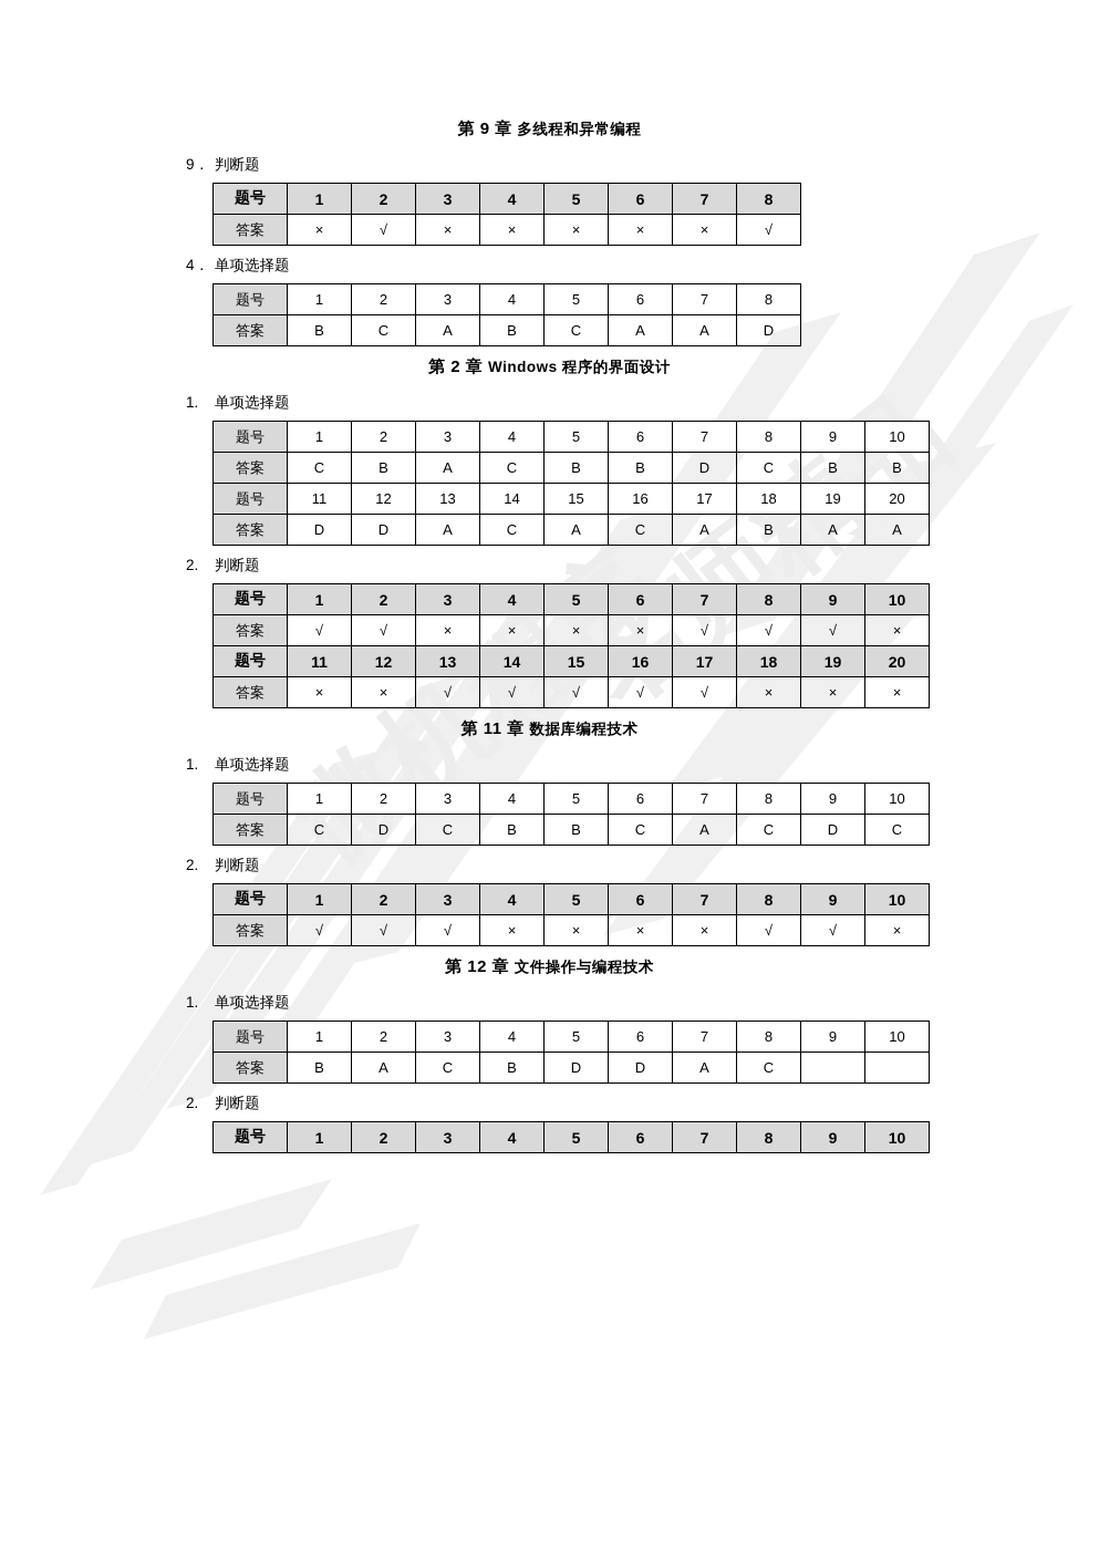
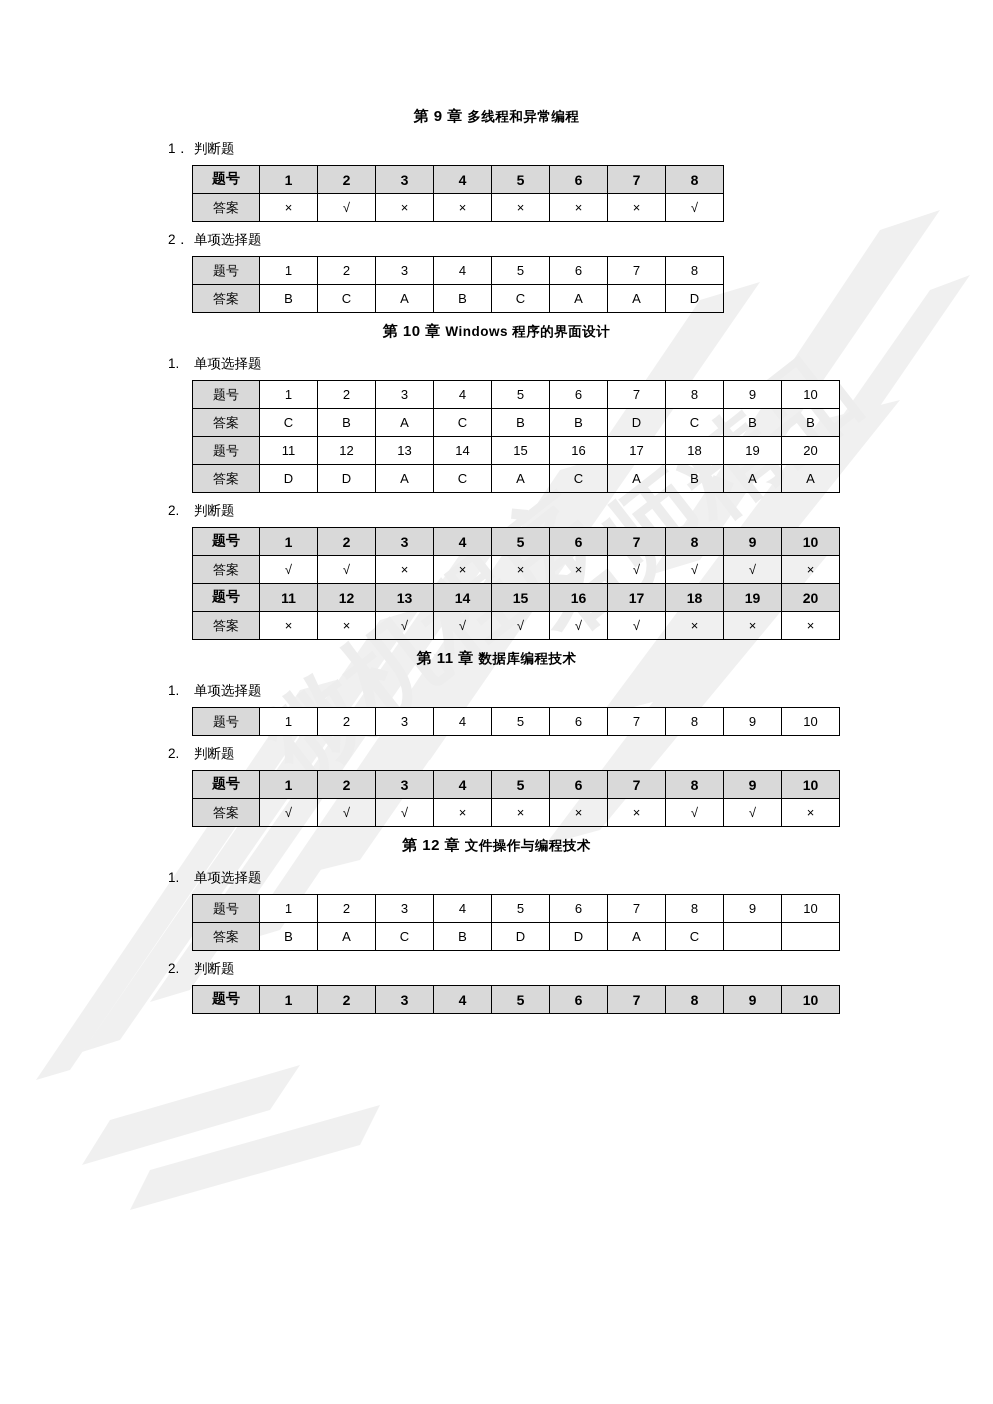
  第 9 章 多线程和异常编程
- 9． 判断题
+ 1． 判断题
  题号	1	2	3	4	5	6	7	8
  答案	×	√	×	×	×	×	×	√
- 4． 单项选择题
+ 2． 单项选择题
  题号	1	2	3	4	5	6	7	8
  答案	B	C	A	B	C	A	A	D
- 第 2 章 Windows 程序的界面设计
+ 第 10 章 Windows 程序的界面设计
  1. 单项选择题
  题号	1	2	3	4	5	6	7	8	9	10
  答案	C	B	A	C	B	B	D	C	B	B
  题号	11	12	13	14	15	16	17	18	19	20
  答案	D	D	A	C	A	C	A	B	A	A
  2. 判断题
  题号	1	2	3	4	5	6	7	8	9	10
  答案	√	√	×	×	×	×	√	√	√	×
  题号	11	12	13	14	15	16	17	18	19	20
  答案	×	×	√	√	√	√	√	×	×	×
  第 11 章 数据库编程技术
  1. 单项选择题
  题号	1	2	3	4	5	6	7	8	9	10
- 答案	C	D	C	B	B	C	A	C	D	C
  2. 判断题
  题号	1	2	3	4	5	6	7	8	9	10
  答案	√	√	√	×	×	×	×	√	√	×
  第 12 章 文件操作与编程技术
  1. 单项选择题
  题号	1	2	3	4	5	6	7	8	9	10
  答案	B	A	C	B	D	D	A	C
  2. 判断题
  题号	1	2	3	4	5	6	7	8	9	10
